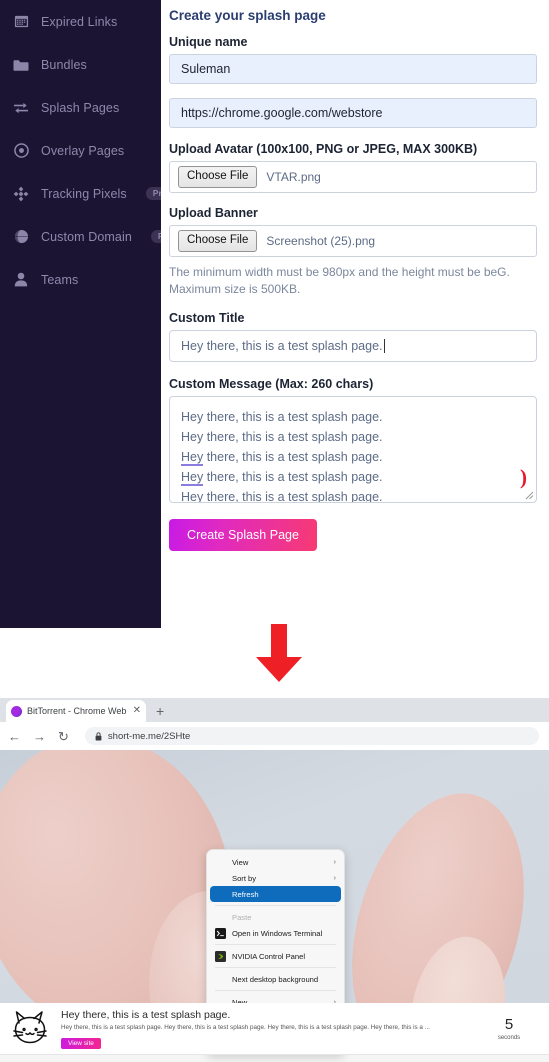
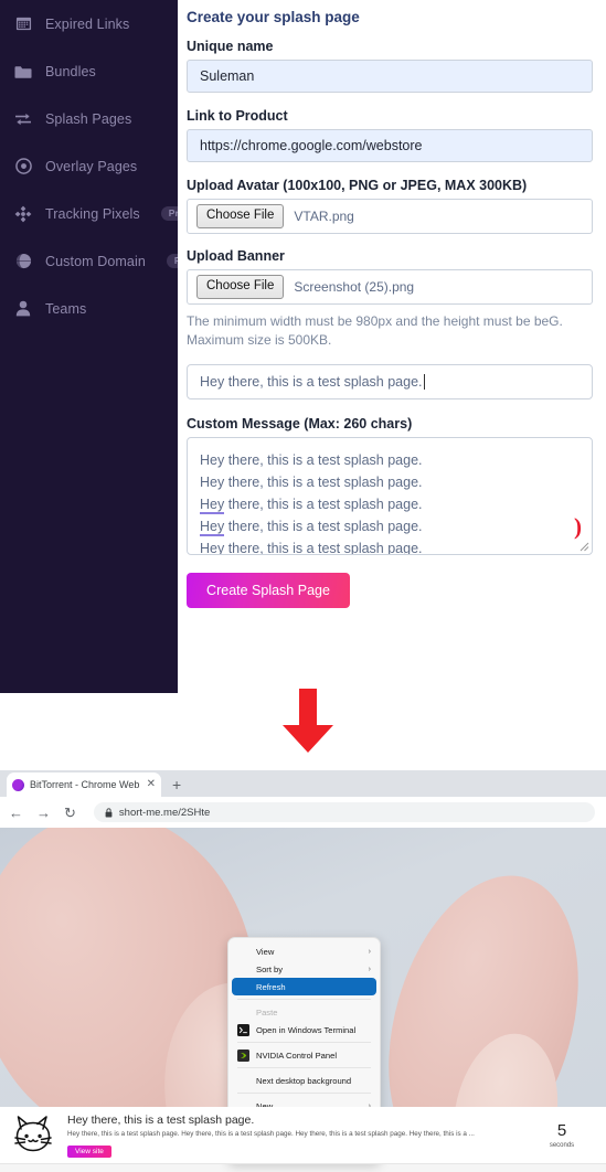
  Expired Links
  Bundles
  Splash Pages
  Overlay Pages
  Tracking Pixels
  Custom Domain
  Teams
  Create your splash page
  Unique name
  Suleman
+ Link to Product
  https://chrome.google.com/webstore
  Upload Avatar (100x100, PNG or JPEG, MAX 300KB)
  Choose File
  VTAR.png
  Upload Banner
  Choose File
  Screenshot (25).png
  The minimum width must be 980px and the height must be beG. Maximum size is 500KB.
- Custom Title
  Hey there, this is a test splash page.
  Custom Message (Max: 260 chars)
  Hey there, this is a test splash page.
  Hey there, this is a test splash page.
  Hey there, this is a test splash page.
  Hey there, this is a test splash page.
  Hey there, this is a test splash page.
  )
  Create Splash Page
  BitTorrent - Chrome Web
  ✕
  +
  ←
  →
  ↻
  short-me.me/2SHte
  View
  Sort by
  Refresh
  Paste
  Open in Windows Terminal
  NVIDIA Control Panel
  Next desktop background
  New
  Hey there, this is a test splash page.
  5
